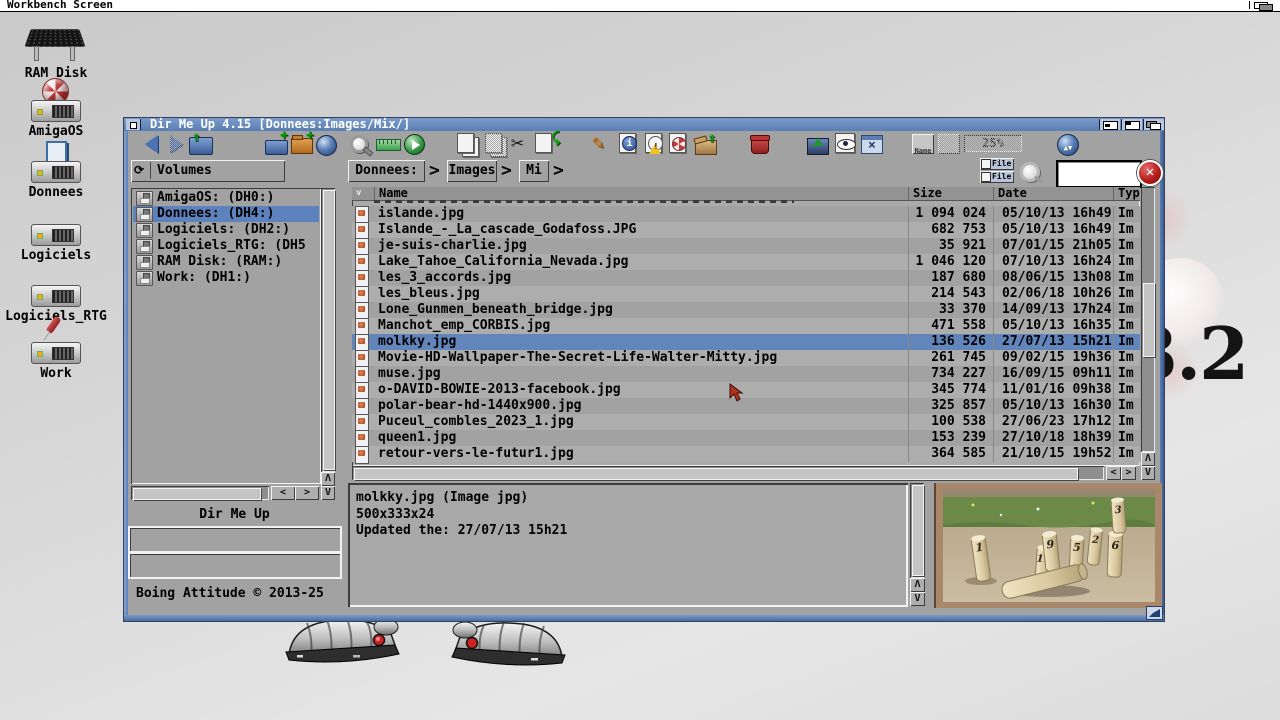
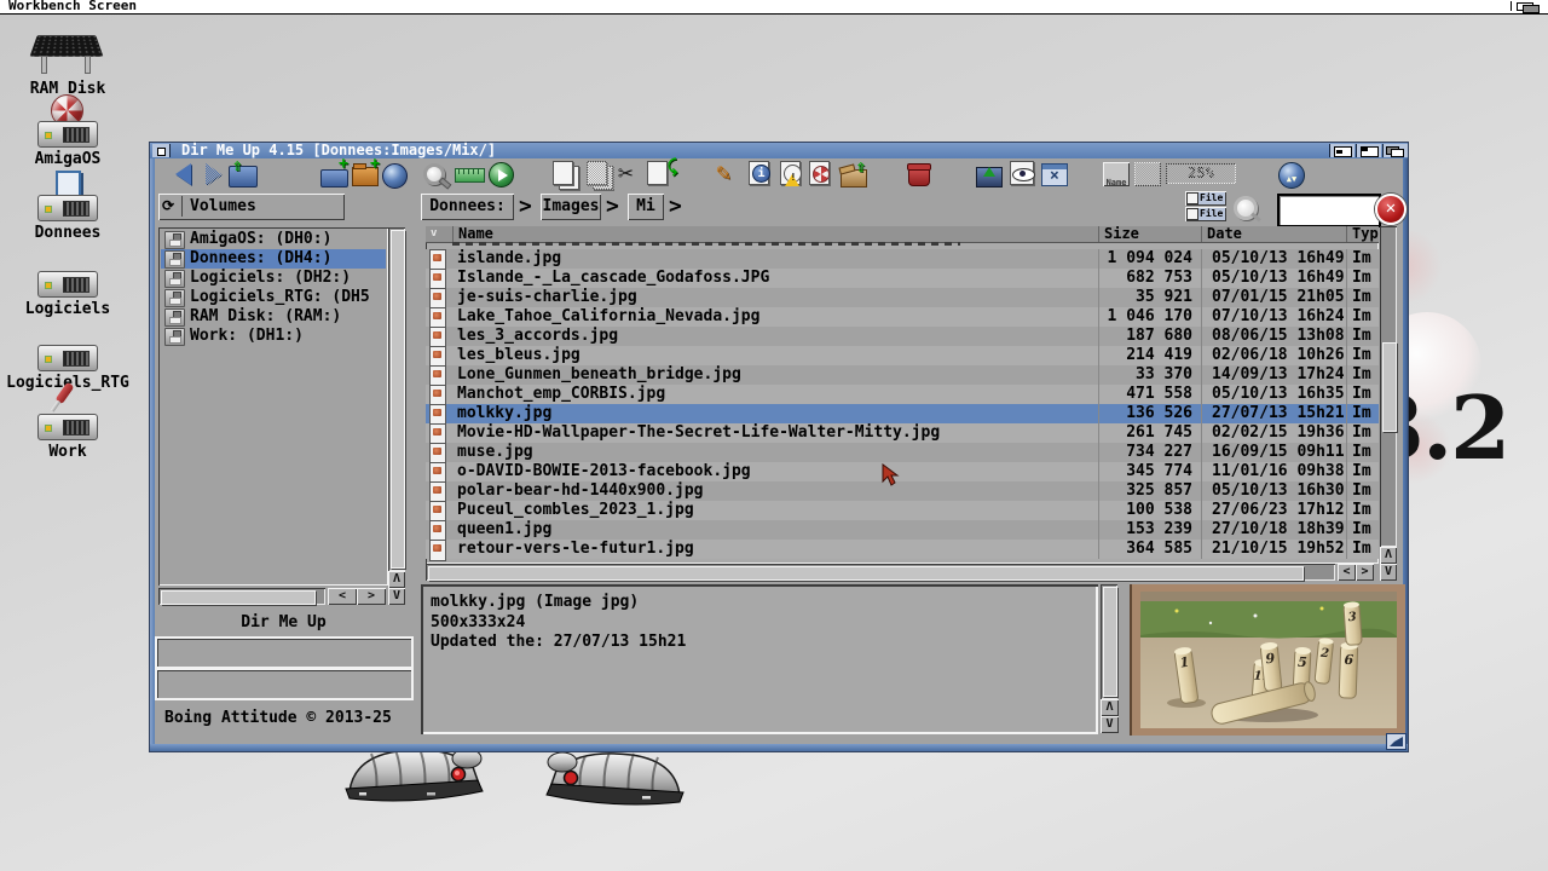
  Workbench Screen
  RAM Disk
  AmigaOS
  Donnees
  Logiciels
  Logicils_RTG
  Work
  Dir Me Up 4.15 [Donnees:Images/Mix/]
  ⇧
  +
  +
  ✂
  ⤹
  ✎
  i
  ⇧
  Name
  ▲▼
  ⟳
  Volumes
  Donnees:
  >
  Images
  >
  Mi
  >
  File
  File
  ✕
  AmigaOS: (DH0:)
  Donnees: (DH4:)
  Logiciels: (DH2:)
  Logiciels_RTG: (DH5
  RAM Disk: (RAM:)
  Work: (DH1:)
  Λ
  V
  <
  >
  v
  Name
  Size
  Date
  Typ
  islande.jpg
  1 094 024
  05/10/13 16h49
  Im
  Islande_-_La_cascade_Godafoss.JPG
  682 753
  05/10/13 16h49
  Im
  je-suis-charlie.jpg
  35 921
  07/01/15 21h05
  Im
  Lake_Tahoe_California_Nevada.jpg
- 1 046 120
+ 1 046 170
  07/10/13 16h24
  Im
  les_3_accords.jpg
  187 680
  08/06/15 13h08
  Im
  les_bleus.jpg
- 214 543
+ 214 419
  02/06/18 10h26
  Im
  Lone_Gunmen_beneath_bridge.jpg
  33 370
  14/09/13 17h24
  Im
  Manchot_emp_CORBIS.jpg
  471 558
  05/10/13 16h35
  Im
  molkky.jpg
  136 526
  27/07/13 15h21
  Im
  Movie-HD-Wallpaper-The-Secret-Life-Walter-Mitty.jpg
  261 745
- 09/02/15 19h36
+ 02/02/15 19h36
  Im
  muse.jpg
  734 227
  16/09/15 09h11
  Im
  o-DAVID-BOWIE-2013-facebook.jpg
  345 774
  11/01/16 09h38
  Im
  polar-bear-hd-1440x900.jpg
  325 857
  05/10/13 16h30
  Im
  Puceul_combles_2023_1.jpg
  100 538
  27/06/23 17h12
  Im
  queen1.jpg
  153 239
  27/10/18 18h39
  Im
  retour-vers-le-futur1.jpg
  364 585
  21/10/15 19h52
  Im
  Λ
  V
  <
  >
  molkky.jpg (Image jpg)
  500x333x24
  Updated the: 27/07/13 15h21
  Λ
  V
  Dir Me Up
  Boing Attitude © 2013-25
